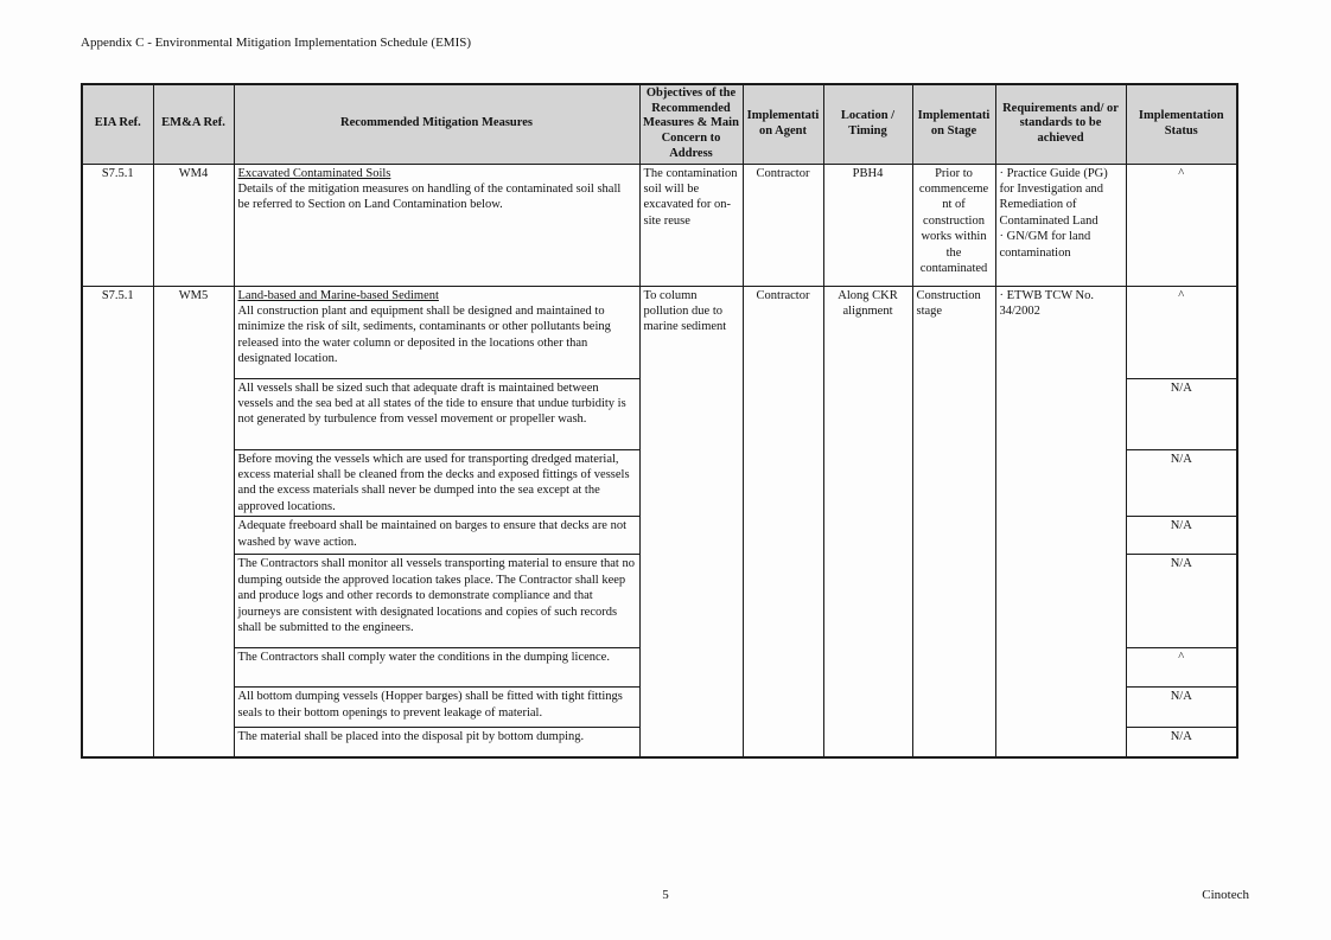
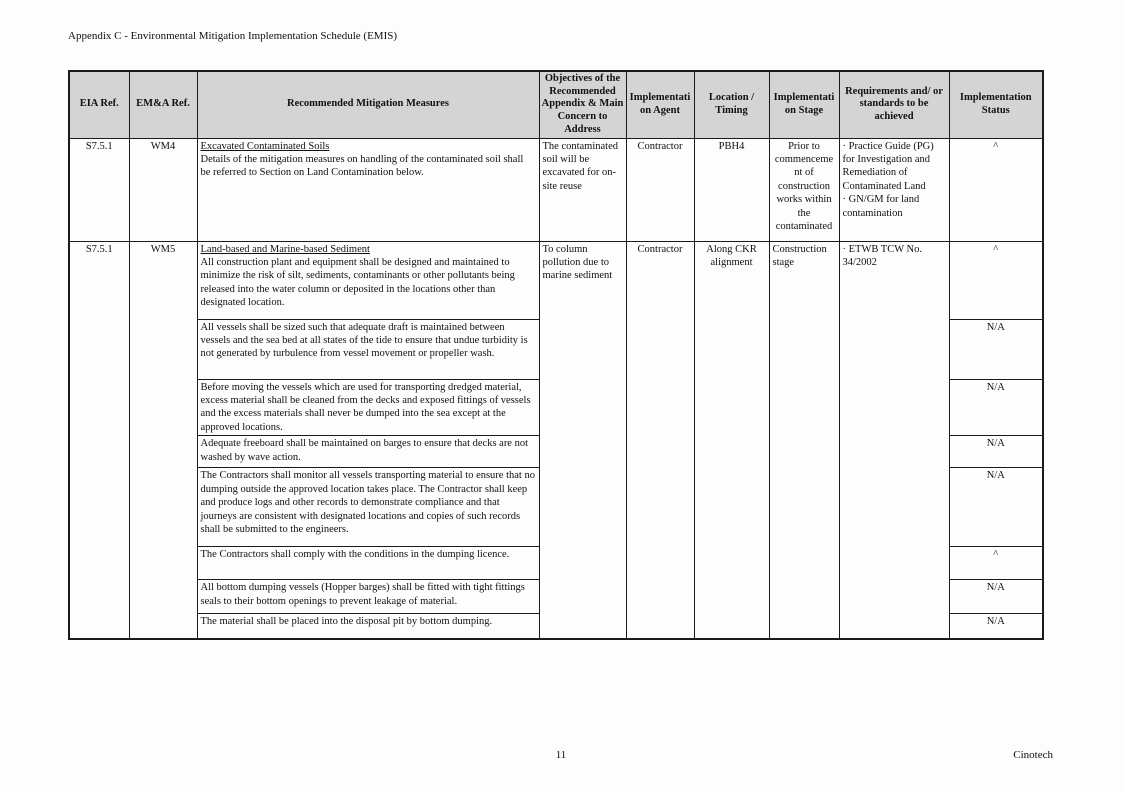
  Appendix C - Environmental Mitigation Implementation Schedule (EMIS)
- EIA Ref.	EM&A Ref.	Recommended Mitigation Measures	Objectives of the Recommended Measures & Main Concern to Address	Implementation Agent	Location / Timing	Implementation Stage	Requirements and/ or standards to be achieved	Implementation Status
+ EIA Ref.	EM&A Ref.	Recommended Mitigation Measures	Objectives of the Recommended Appendix & Main Concern to Address	Implementation Agent	Location / Timing	Implementation Stage	Requirements and/ or standards to be achieved	Implementation Status
- S7.5.1	WM4	Excavated Contaminated Soils Details of the mitigation measures on handling of the contaminated soil shall be referred to Section on Land Contamination below.	The contamination soil will be excavated for on-site reuse	Contractor	PBH4	Prior to commencement of construction works within the contaminated	· Practice Guide (PG) for Investigation and Remediation of Contaminated Land · GN/GM for land contamination	^
+ S7.5.1	WM4	Excavated Contaminated Soils Details of the mitigation measures on handling of the contaminated soil shall be referred to Section on Land Contamination below.	The contaminated soil will be excavated for on-site reuse	Contractor	PBH4	Prior to commencement of construction works within the contaminated	· Practice Guide (PG) for Investigation and Remediation of Contaminated Land · GN/GM for land contamination	^
  S7.5.1	WM5	Land-based and Marine-based Sediment All construction plant and equipment shall be designed and maintained to minimize the risk of silt, sediments, contaminants or other pollutants being released into the water column or deposited in the locations other than designated location.	To column pollution due to marine sediment	Contractor	Along CKR alignment	Construction stage	· ETWB TCW No. 34/2002	^
  All vessels shall be sized such that adequate draft is maintained between vessels and the sea bed at all states of the tide to ensure that undue turbidity is not generated by turbulence from vessel movement or propeller wash.	N/A
  Before moving the vessels which are used for transporting dredged material, excess material shall be cleaned from the decks and exposed fittings of vessels and the excess materials shall never be dumped into the sea except at the approved locations.	N/A
  Adequate freeboard shall be maintained on barges to ensure that decks are not washed by wave action.	N/A
  The Contractors shall monitor all vessels transporting material to ensure that no dumping outside the approved location takes place. The Contractor shall keep and produce logs and other records to demonstrate compliance and that journeys are consistent with designated locations and copies of such records shall be submitted to the engineers.	N/A
- The Contractors shall comply water the conditions in the dumping licence.	^
+ The Contractors shall comply with the conditions in the dumping licence.	^
  All bottom dumping vessels (Hopper barges) shall be fitted with tight fittings seals to their bottom openings to prevent leakage of material.	N/A
  The material shall be placed into the disposal pit by bottom dumping.	N/A
- 5
+ 11
  Cinotech
